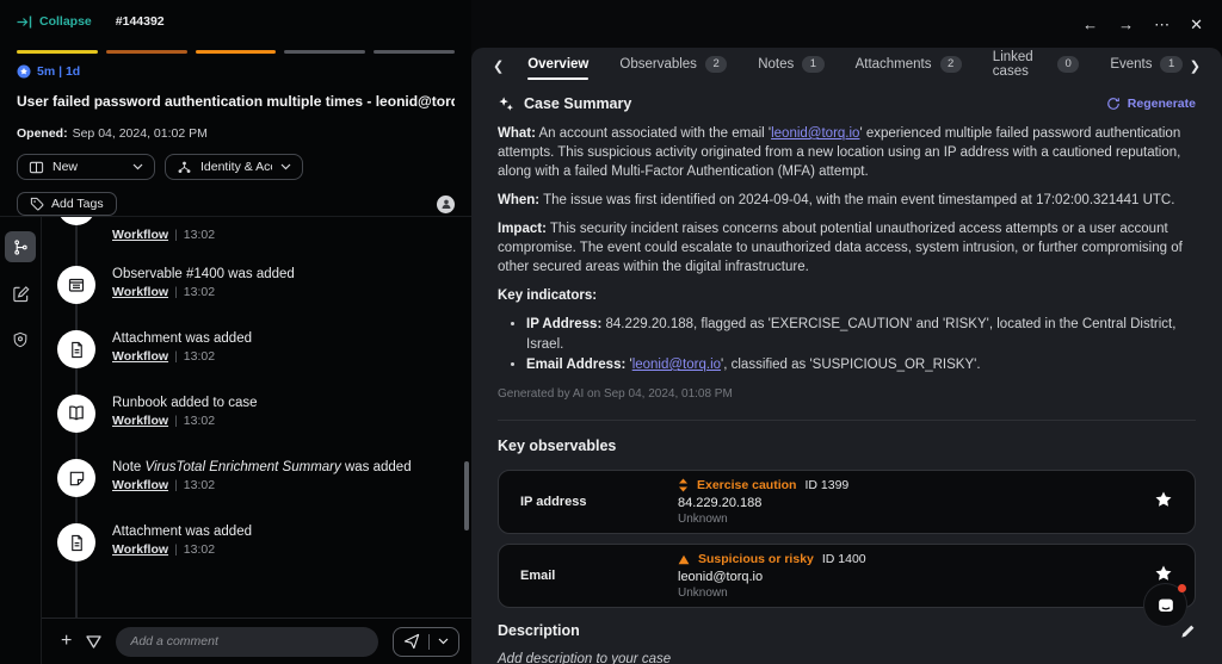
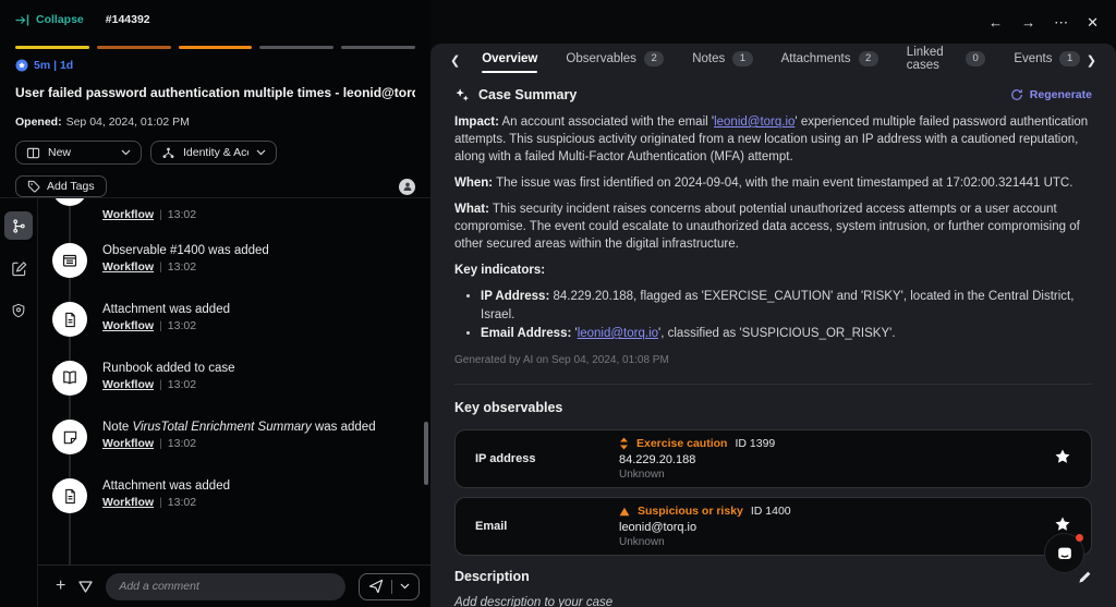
  Collapse
  #144392
  5m | 1d
  User failed password authentication multiple times - leonid@tor
  Opened: Sep 04, 2024, 01:02 PM
  New
  Add Tags
  Workflow
  |
  13:02
  Observable #1400 was added
  Workflow
  |
  13:02
  Attachment was added
  Workflow
  |
  13:02
  Runbook added to case
  Workflow
  |
  13:02
  Note VirusTotal Enrichment Summary was added
  Workflow
  |
  13:02
  Attachment was added
  Workflow
  |
  13:02
  +
  Add a comment
  ←
  →
  ⋯
  ✕
  ❮
  Overview
  Observables
  2
  Notes
  1
  Attachments
  2
  Linked cases
  0
  Events
  1
  ❯
  Case Summary
  Regenerate
- What: An account associated with the email 'leonid@torq.io' experienced multiple failed password authentication attempts. This suspicious activity originated from a new location using an IP address with a cautioned reputation, along with a failed Multi-Factor Authentication (MFA) attempt.
+ Impact: An account associated with the email 'leonid@torq.io' experienced multiple failed password authentication attempts. This suspicious activity originated from a new location using an IP address with a cautioned reputation, along with a failed Multi-Factor Authentication (MFA) attempt.
  When: The issue was first identified on 2024-09-04, with the main event timestamped at 17:02:00.321441 UTC.
- Impact: This security incident raises concerns about potential unauthorized access attempts or a user account compromise. The event could escalate to unauthorized data access, system intrusion, or further compromising of other secured areas within the digital infrastructure.
+ What: This security incident raises concerns about potential unauthorized access attempts or a user account compromise. The event could escalate to unauthorized data access, system intrusion, or further compromising of other secured areas within the digital infrastructure.
  Key indicators:
  IP Address: 84.229.20.188, flagged as 'EXERCISE_CAUTION' and 'RISKY', located in the Central District, Israel.
  Email Address: 'leonid@torq.io', classified as 'SUSPICIOUS_OR_RISKY'.
  Generated by AI on Sep 04, 2024, 01:08 PM
  Key observables
  IP address
  Exercise caution
  ID 1399
  84.229.20.188
  Unknown
  Email
  Suspicious or risky
  ID 1400
  leonid@torq.io
  Unknown
  Description
  Add description to your case
